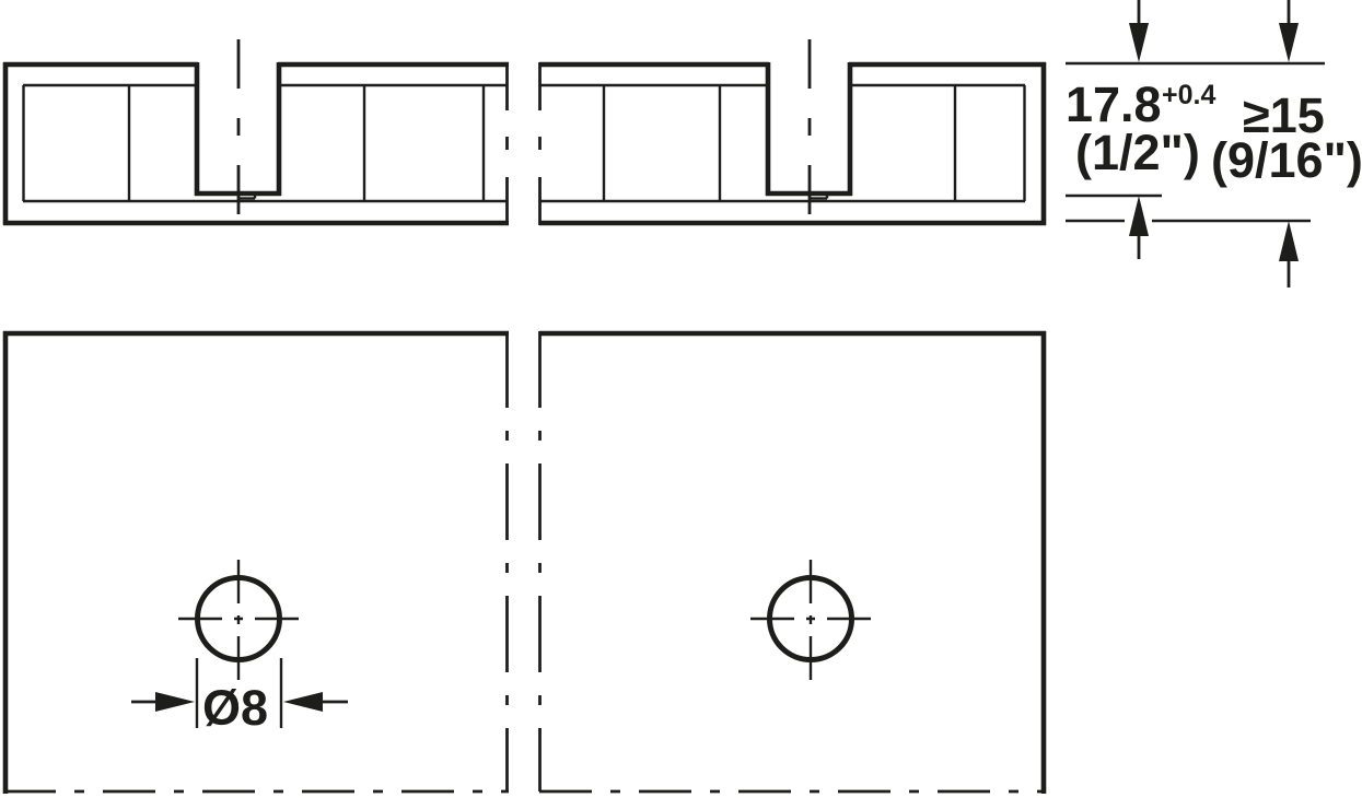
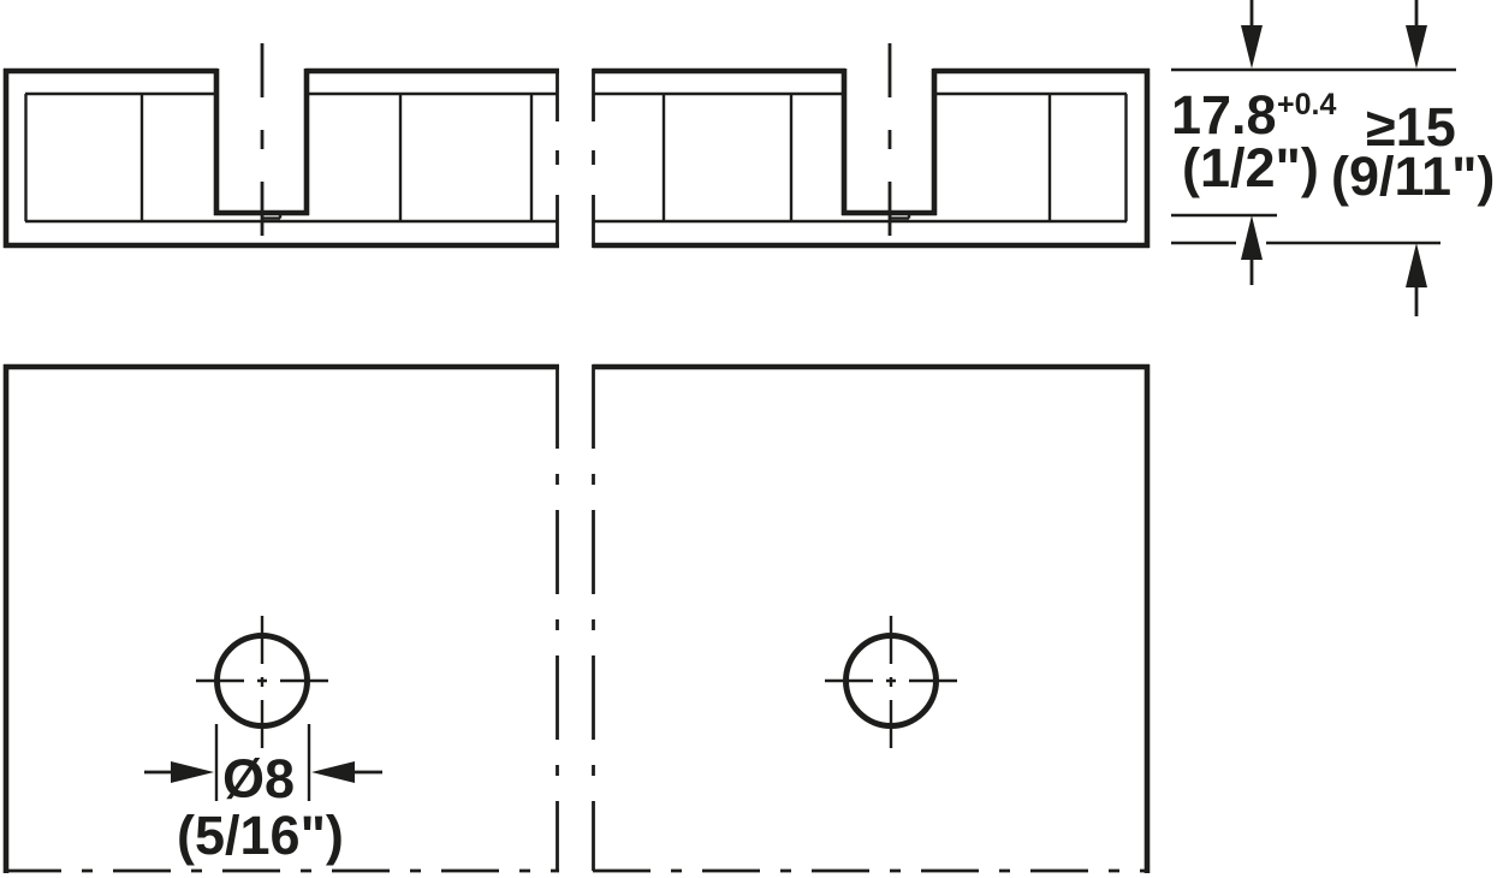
  17.8
  +0.4
  (1/2")
  ≥15
- (9/16")
+ (9/11")
  Ø8
+ (5/16")
